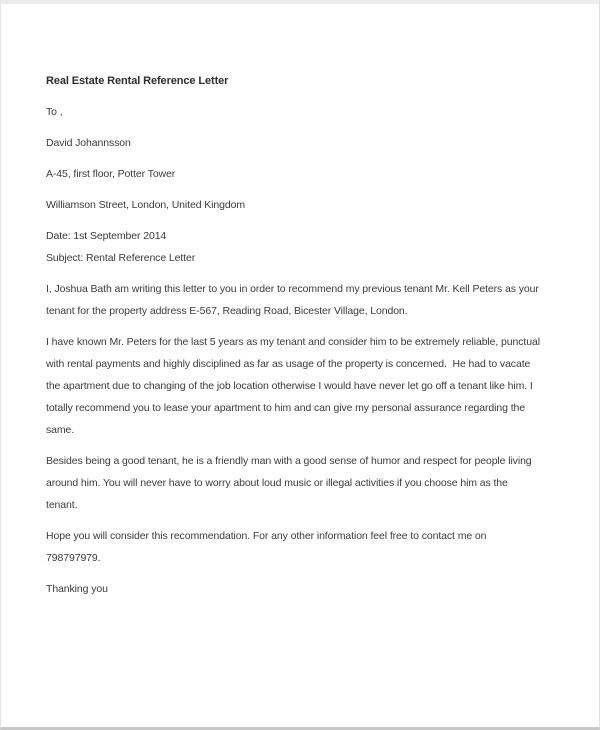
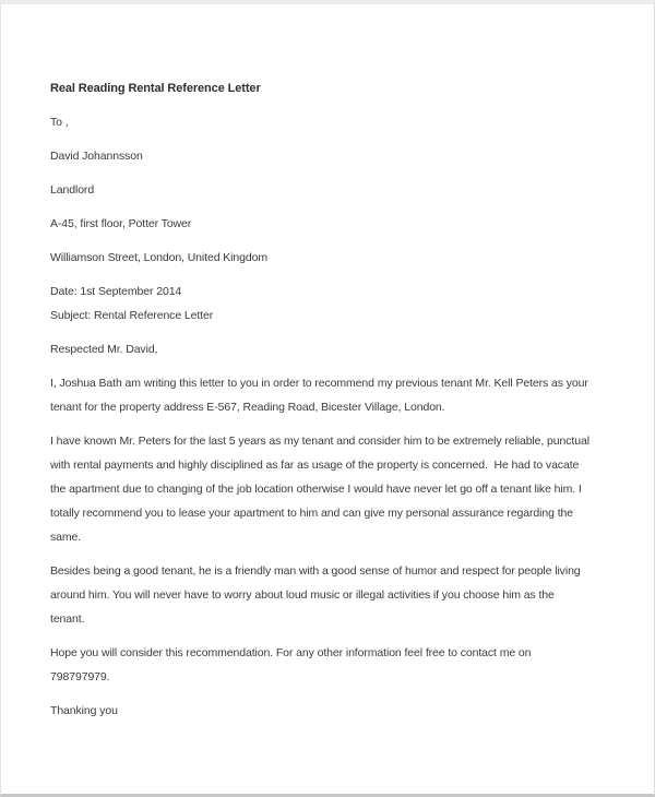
- Real Estate Rental Reference Letter
+ Real Reading Rental Reference Letter
  To ,
  David Johannsson
+ Landlord
  A-45, first floor, Potter Tower
  Williamson Street, London, United Kingdom
  Date: 1st September 2014
  Subject: Rental Reference Letter
+ Respected Mr. David,
  I, Joshua Bath am writing this letter to you in order to recommend my previous tenant Mr. Kell Peters as your
  tenant for the property address E-567, Reading Road, Bicester Village, London.
  I have known Mr. Peters for the last 5 years as my tenant and consider him to be extremely reliable, punctual
  with rental payments and highly disciplined as far as usage of the property is concerned. He had to vacate
  the apartment due to changing of the job location otherwise I would have never let go off a tenant like him. I
  totally recommend you to lease your apartment to him and can give my personal assurance regarding the
  same.
  Besides being a good tenant, he is a friendly man with a good sense of humor and respect for people living
  around him. You will never have to worry about loud music or illegal activities if you choose him as the
  tenant.
  Hope you will consider this recommendation. For any other information feel free to contact me on
  798797979.
  Thanking you
